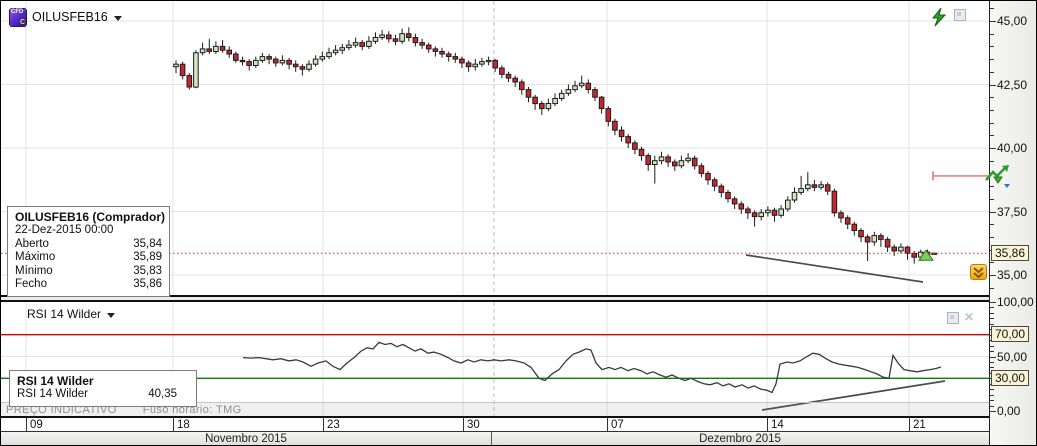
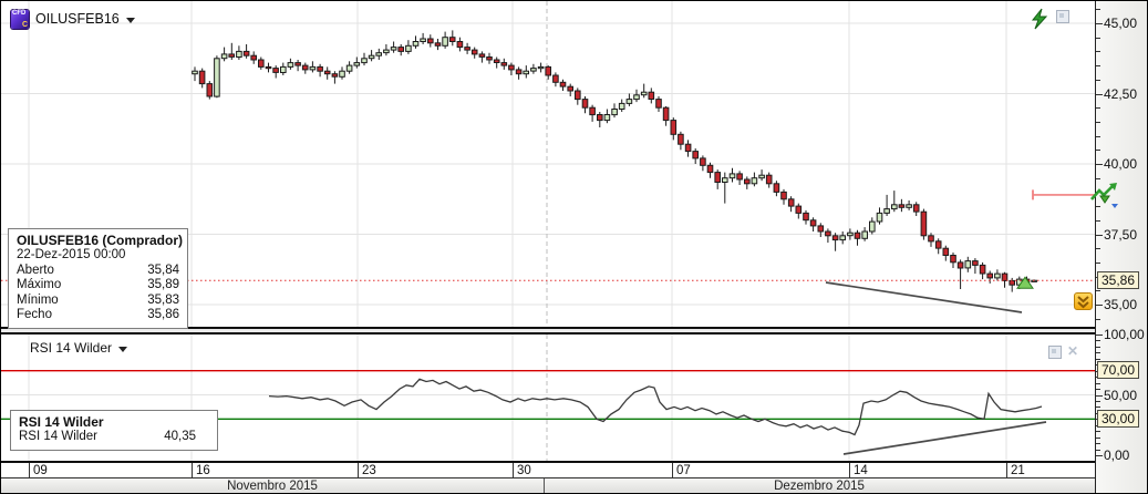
  OILUSFEB16
  RSI 14 Wilder
  ✕
  OILUSFEB16 (Comprador)
  22-Dez-2015 00:00
  Aberto
  35,84
  Máximo
  35,89
  Mínimo
  35,83
  Fecho
  35,86
  RSI 14 Wilder
  RSI 14 Wilder
  40,35
- PREÇO INDICATIVO
- Fuso horário: TMG
  45,00
  42,50
  40,00
  37,50
  35,00
  35,86
  100,00
  70,00
  50,00
  30,00
  0,00
  09
- 18
+ 16
  23
  30
  07
  14
  21
  Novembro 2015
  Dezembro 2015
